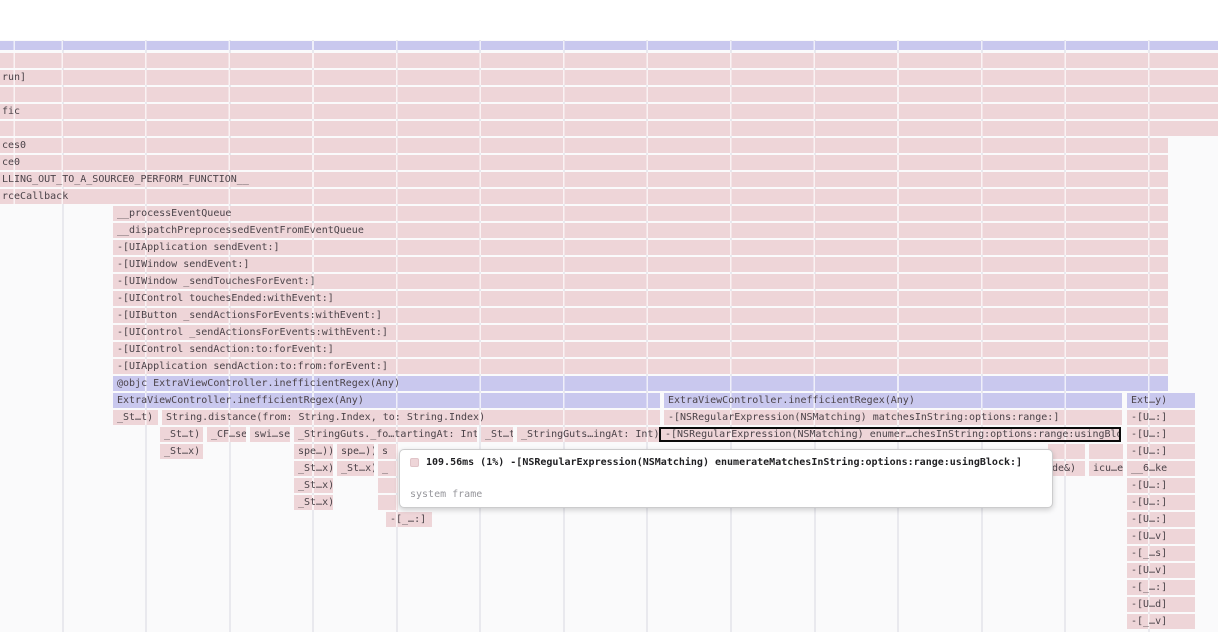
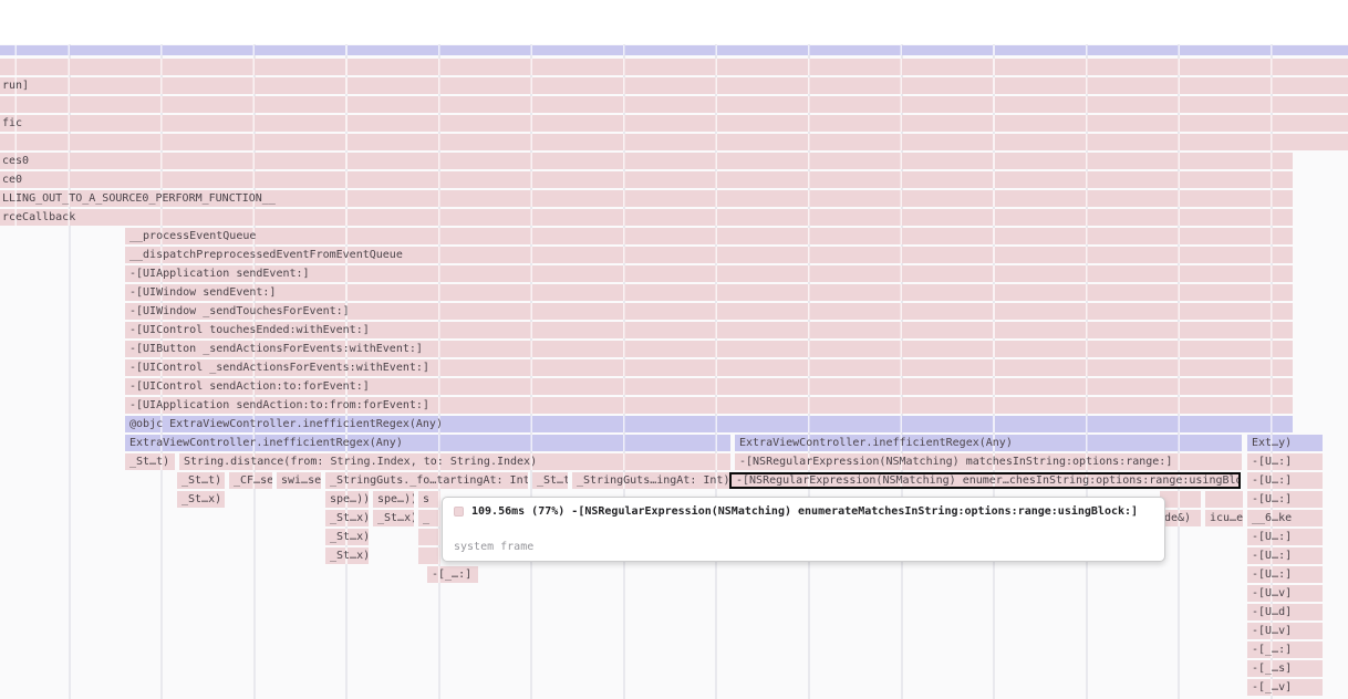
  run]
  fic
  ces0
  ce0
  LLING_OUT_TO_A_SOURCE0_PERFORM_FUNCTION__
  rceCallback
  __processEventQueue
  __dispatchPreprocessedEventFromEventQueue
  -[UIApplication sendEvent:]
  -[UIWindow sendEvent:]
  -[UIWindow _sendTouchesForEvent:]
  -[UIControl touchesEnded:withEvent:]
  -[UIButton _sendActionsForEvents:withEvent:]
  -[UIControl _sendActionsForEvents:withEvent:]
  -[UIControl sendAction:to:forEvent:]
  -[UIApplication sendAction:to:from:forEvent:]
  @objc ExtraViewController.inefficientRegex(Any)
  ExtraViewController.inefficientRegex(Any)
  ExtraViewController.inefficientRegex(Any)
  Ext…y)
  _St…t)
  String.distance(from: String.Index, to: String.Index)
  -[NSRegularExpression(NSMatching) matchesInString:options:range:]
  -[U…:]
  _St…t)
  _CF…se
  swi…se
  _StringGuts._fo…tartingAt: Int
  _St…t
  _StringGuts…ingAt: Int)
  -[NSRegularExpression(NSMatching) enumer…chesInString:options:range:usingBlo
  -[U…:]
  _St…x)
  spe…))
  spe…)
  s
  -[U…:]
  _St…x)
  _St…x
  _
  de&)
  icu…e
  __6…ke
  _St…x)
  -[U…:]
  _St…x)
  -[U…:]
  -[_…:]
  -[U…:]
  -[U…v]
- -[_…s]
+ -[U…d]
  -[U…v]
  -[_…:]
- -[U…d]
+ -[_…s]
  -[_…v]
- 109.56ms (1%) -[NSRegularExpression(NSMatching) enumerateMatchesInString:options:range:usingBlock:]
+ 109.56ms (77%) -[NSRegularExpression(NSMatching) enumerateMatchesInString:options:range:usingBlock:]
  system frame
